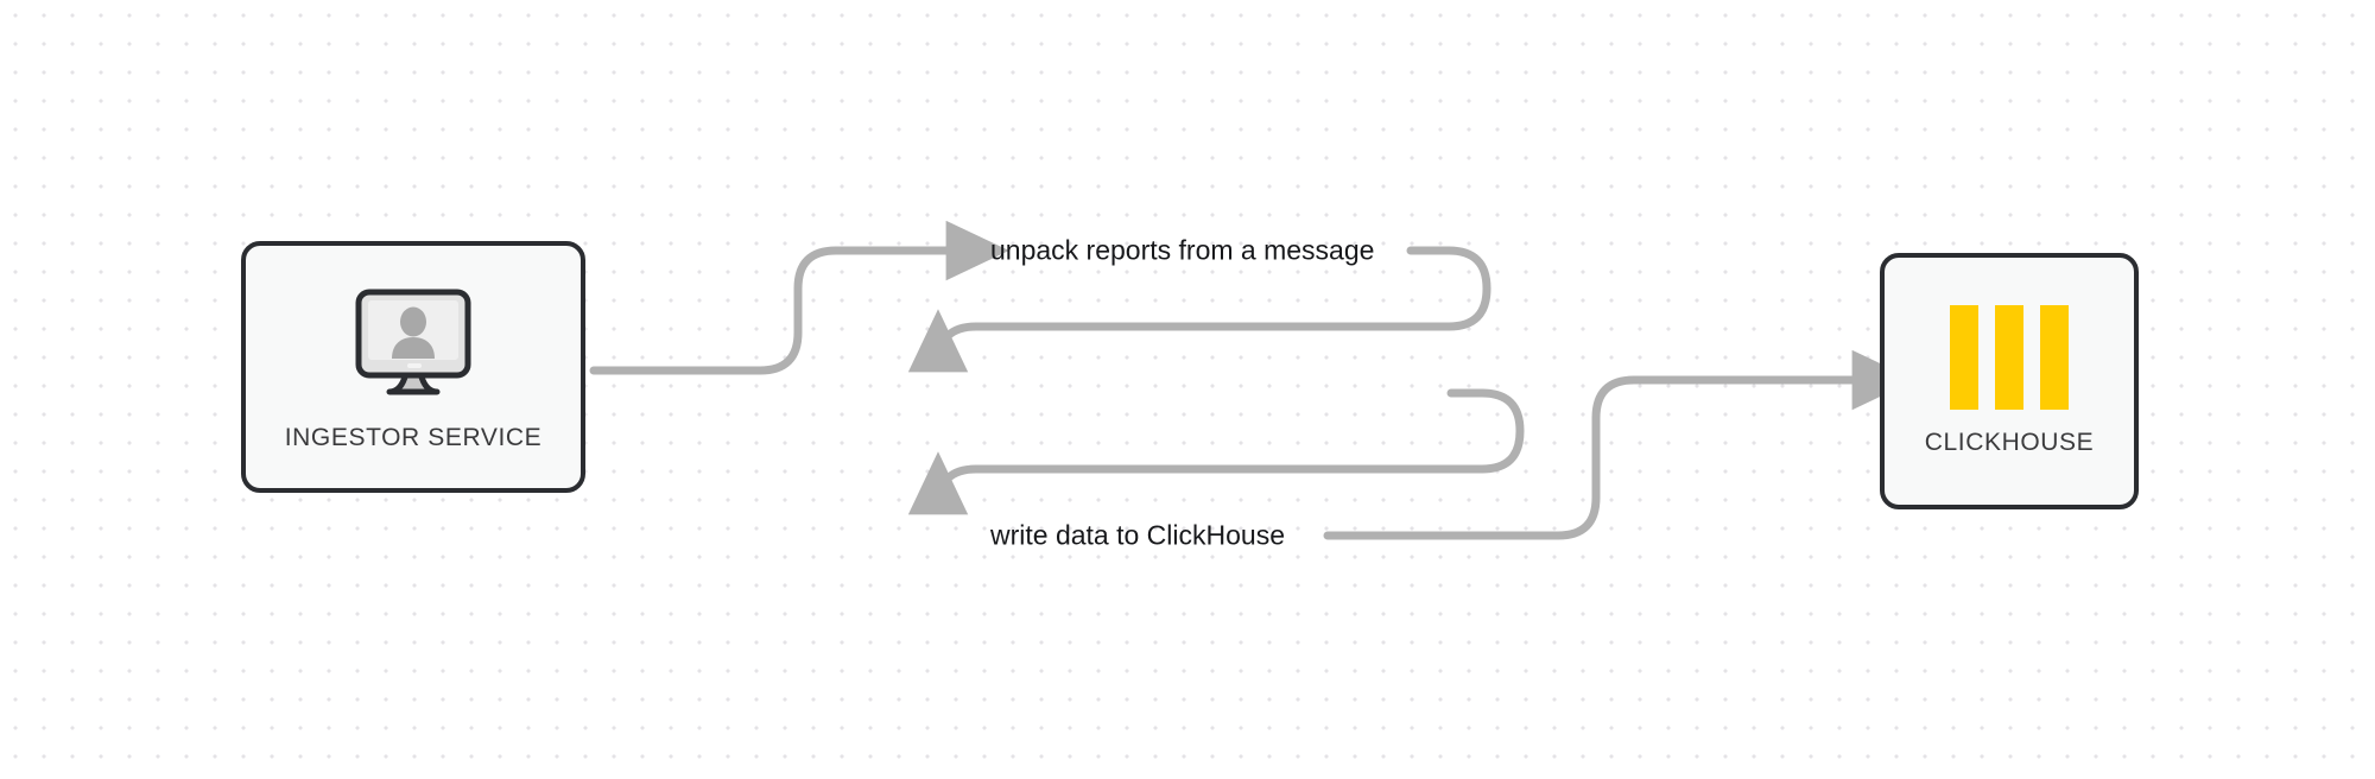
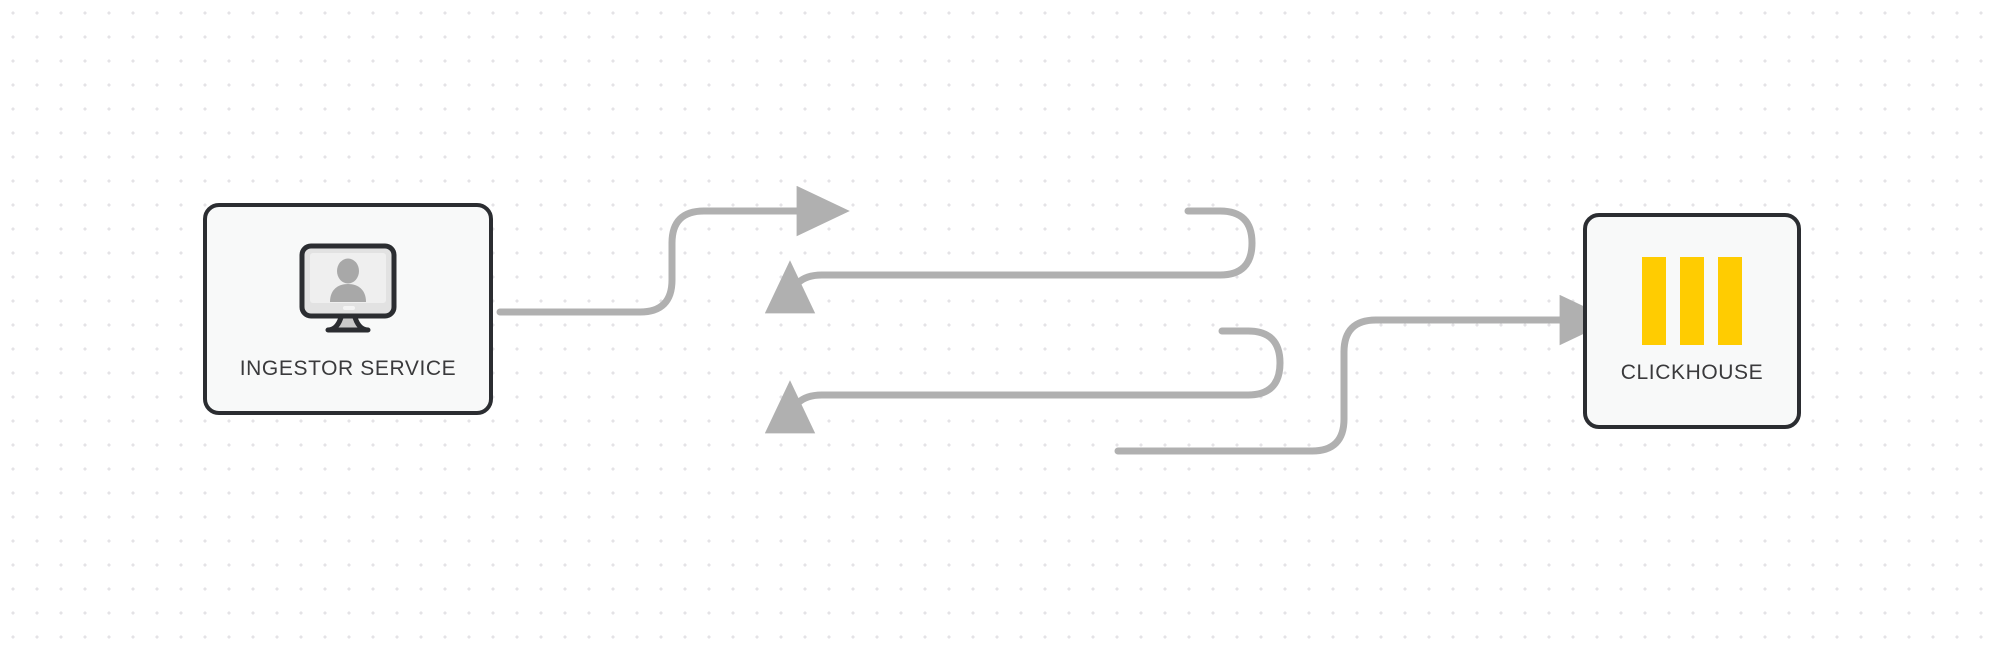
- unpack reports from a message
- write data to ClickHouse
  INGESTOR SERVICE
  CLICKHOUSE
